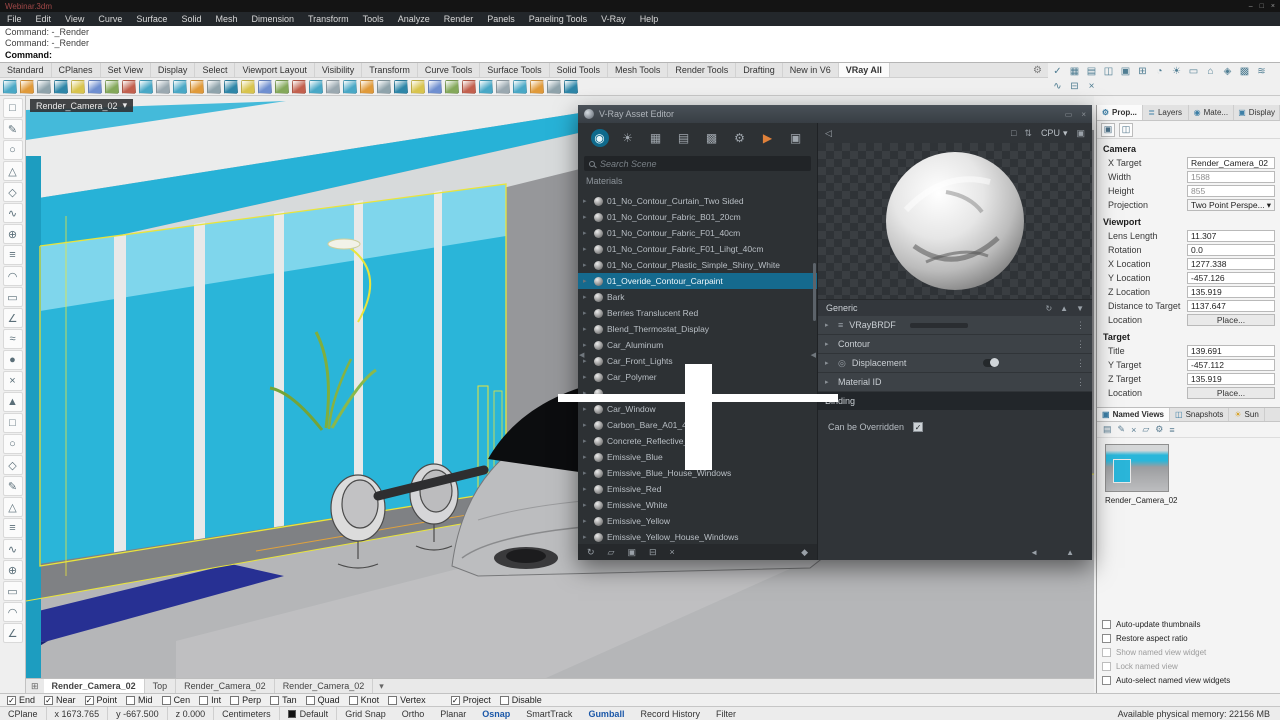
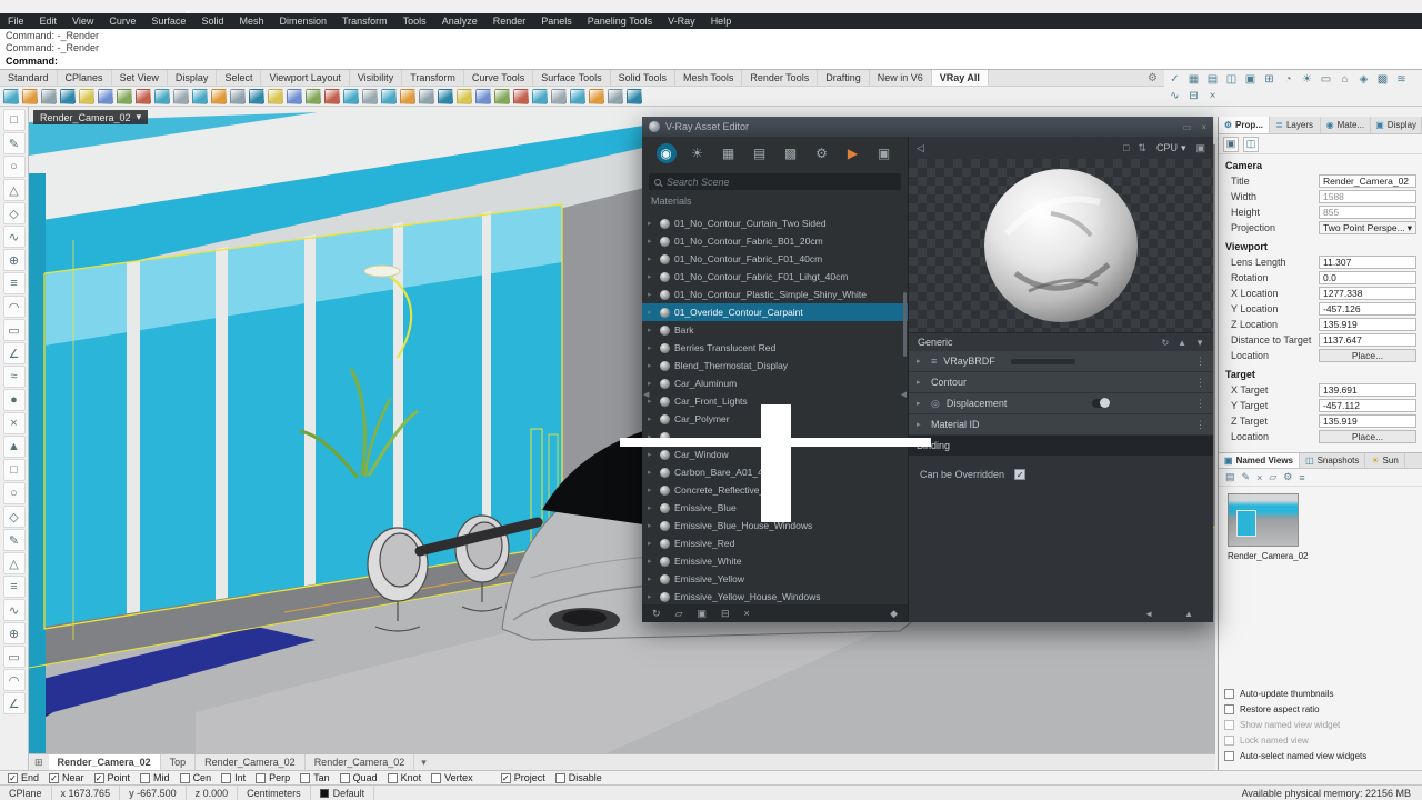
- Webinar.3dm
  File
  Edit
  View
  Curve
  Surface
  Solid
  Mesh
  Dimension
  Transform
  Tools
  Analyze
  Render
  Panels
  Paneling Tools
  V-Ray
  Help
  Command: -_Render
  Command: -_Render
  Command:
  Standard
  CPlanes
  Set View
  Display
  Select
  Viewport Layout
  Visibility
  Transform
  Curve Tools
  Surface Tools
  Solid Tools
  Mesh Tools
  Render Tools
  Drafting
  New in V6
  VRay All
  ⚙
  ✓
  ▦
  ▤
  ◫
  ▣
  ⊞
  ◔
  ☀
  ▭
  ⌂
  ◈
  ▩
  ≋
  ∿
  ⊟
  ×
  □
  ✎
  ○
  △
  ◇
  ∿
  ⊕
  ≡
  ◠
  ▭
  ∠
  ≈
  ●
  ×
  ▲
  □
  ○
  ◇
  ✎
  △
  ≡
  ∿
  ⊕
  ▭
  ◠
  ∠
  Render_Camera_02
  ▾
  ⊞
  Render_Camera_02
  Top
  Render_Camera_02
  Render_Camera_02
  ▾
  V-Ray Asset Editor
  ▭
  ×
  ◉
  ☀
  ▦
  ▤
  ▩
  ⚙
  ▶
  ▣
  Search Scene
  Materials
  01_No_Contour_Curtain_Two Sided
  01_No_Contour_Fabric_B01_20cm
  01_No_Contour_Fabric_F01_40cm
  01_No_Contour_Fabric_F01_Lihgt_40cm
  01_No_Contour_Plastic_Simple_Shiny_White
  01_Overide_Contour_Carpaint
  Bark
  Berries Translucent Red
  Blend_Thermostat_Display
  Car_Aluminum
  Car_Front_Lights
  Car_Polymer
  Car_Window
  Carbon_Bare_A01_
  Concrete_Reflective
  Emissive_Blue
  Emissive_Blue_House_Windows
  Emissive_Red
  Emissive_White
  Emissive_Yellow
  Emissive_Yellow_House_Windows
  ↻
  ▱
  ▣
  ⊟
  ×
  ◆
  ◁
  □
  ⇅
  CPU
  ▾
  ▣
  Generic
  ↻
  ▲
  ▼
  ≡
  VRayBRDF
  ⋮
  Contour
  ⋮
  ◎
  Displacement
  ⋮
  Material ID
  ⋮
  Can be Overridden
  ✓
  ◄
  ▲
  ⚙
  Prop...
  ≣
  Layers
  ◉
  Mate...
  ▣
  Display
  ▣
  ◫
  Camera
- X Target
+ Title
  Render_Camera_02
  Width
  1588
  Height
  855
  Projection
  Two Point Perspe...
  ▾
  Viewport
  Lens Length
  11.307
  Rotation
  0.0
  X Location
  1277.338
  Y Location
  -457.126
  Z Location
  135.919
  Distance to Target
  1137.647
  Location
  Place...
  Target
- Title
+ X Target
  139.691
  Y Target
  -457.112
  Z Target
  135.919
  Location
  Place...
  ▣
  Named Views
  ◫
  Snapshots
  ☀
  Sun
  ▤
  ✎
  ×
  ▱
  ⚙
  ≡
  Render_Camera_02
  Auto-update thumbnails
  Restore aspect ratio
  Show named view widget
  Lock named view
  Auto-select named view widgets
  ✓
  End
  ✓
  Near
  ✓
  Point
  Mid
  Cen
  Int
  Perp
  Tan
  Quad
  Knot
  Vertex
  ✓
  Project
  Disable
  CPlane
  x 1673.765
  y -667.500
  z 0.000
  Centimeters
  Default
- Grid Snap
- Ortho
- Planar
- Osnap
- SmartTrack
- Gumball
- Record History
- Filter
  Available physical memory: 22156 MB
